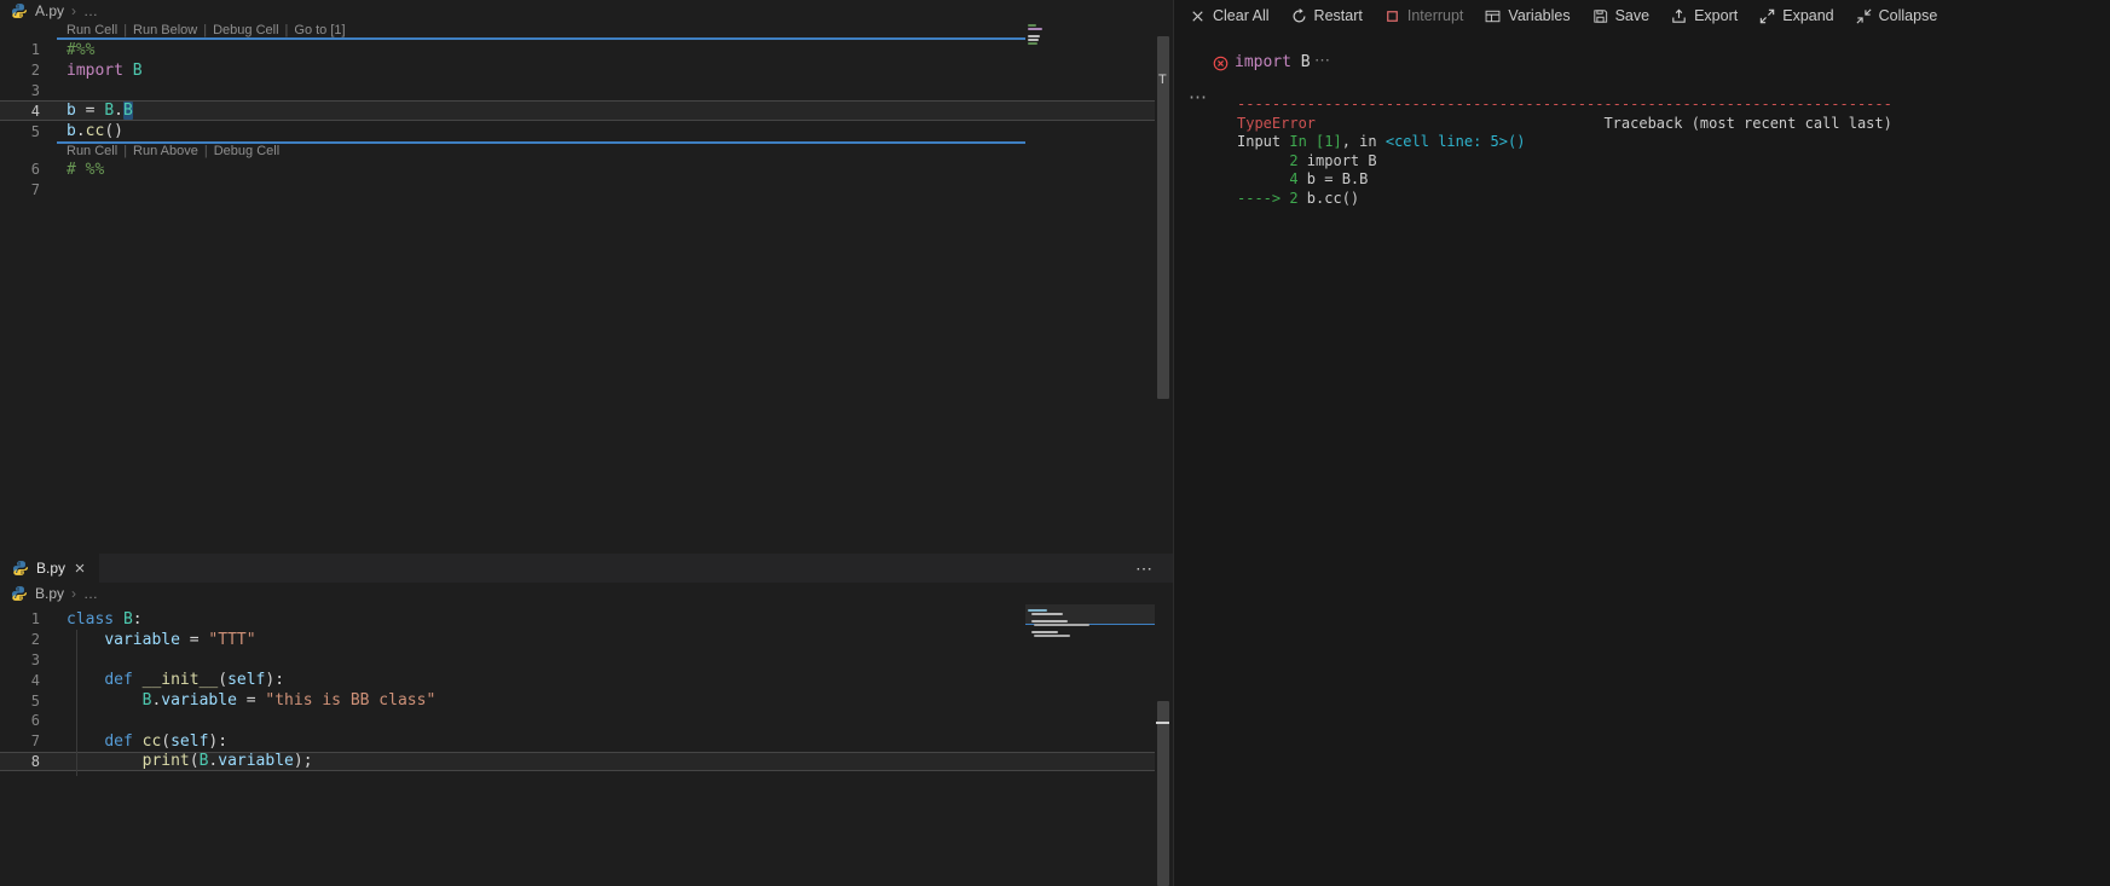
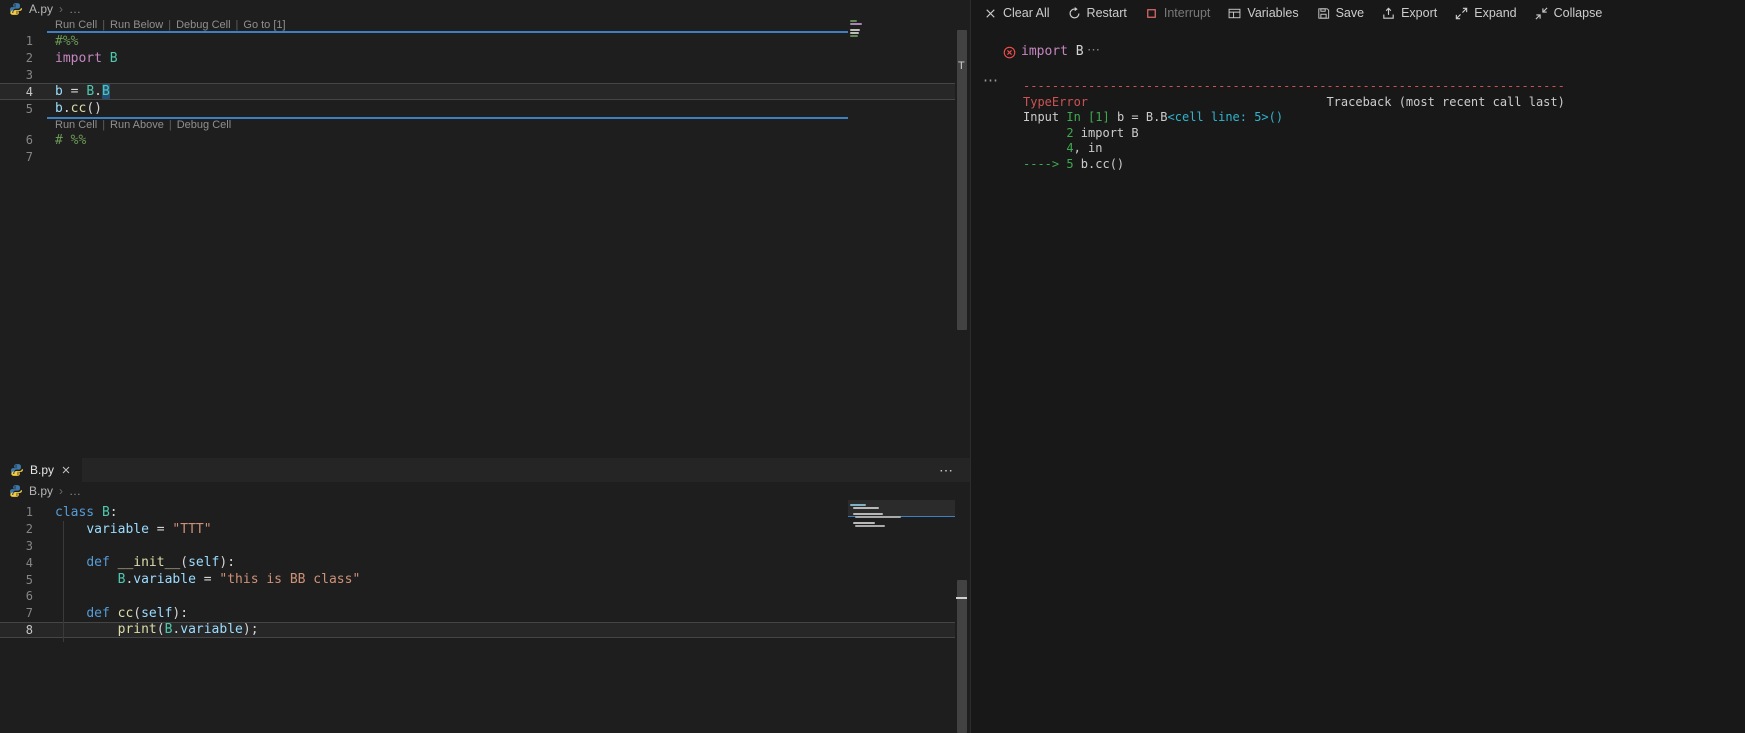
  A.py
  ›
  …
  Run Cell
  |
  Run Below
  |
  Debug Cell
  |
  Go to [1]
  1
  #%%
  2
  import B
  3
  4
  b = B.B
  5
  b.cc()
  Run Cell
  |
  Run Above
  |
  Debug Cell
  6
  # %%
  7
  T
  B.py
  ⋯
  B.py
  ›
  …
  1
  class B:
  2
  variable = "TTT"
  3
  4
  def __init__(self):
  5
  B.variable = "this is BB class"
  6
  7
  def cc(self):
  8
  print(B.variable);
  Clear All
  Restart
  Interrupt
  Variables
  Save
  Export
  Expand
  Collapse
  import B
  ⋯
  ⋯
  ---------------------------------------------------------------------------
  TypeError Traceback (most recent call last)
- Input In [1], in <cell line: 5>()
+ Input In [1] b = B.B<cell line: 5>()
  2 import B
- 4 b = B.B
+ 4, in
- ----> 2 b.cc()
+ ----> 5 b.cc()
